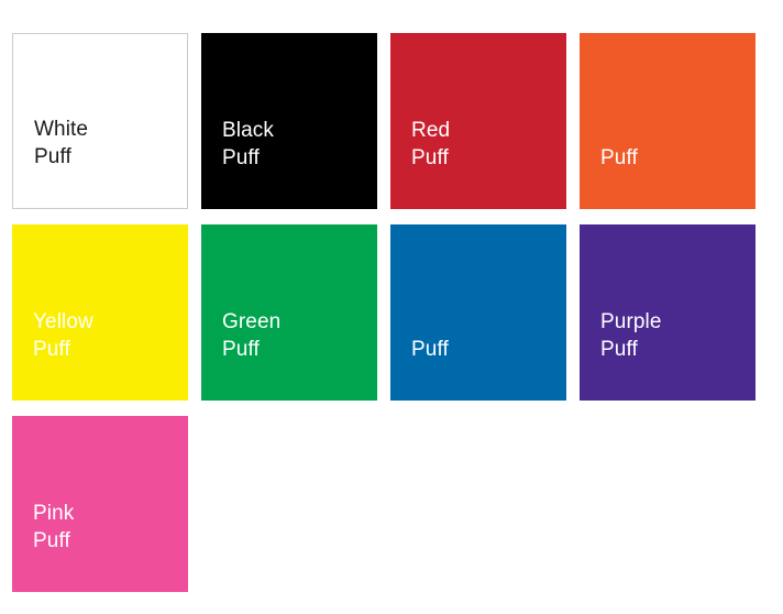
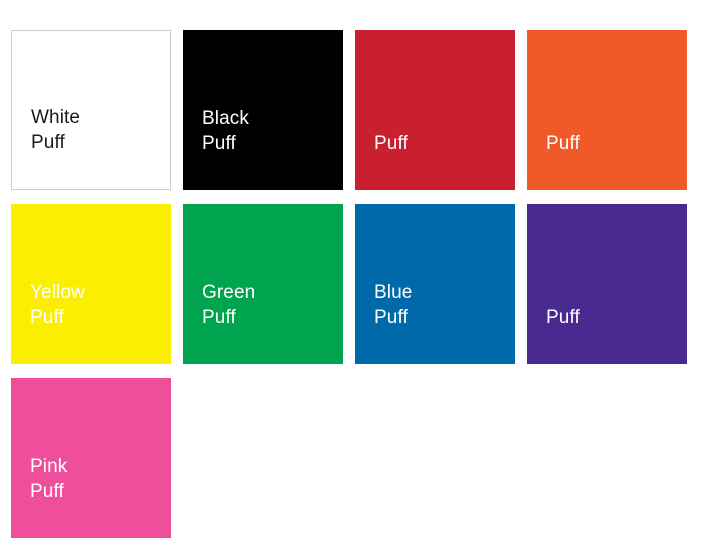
  White
  Puff
  Black
  Puff
- Red
  Puff
  Puff
  Yellow
  Puff
  Green
  Puff
+ Blue
  Puff
- Purple
  Puff
  Pink
  Puff
